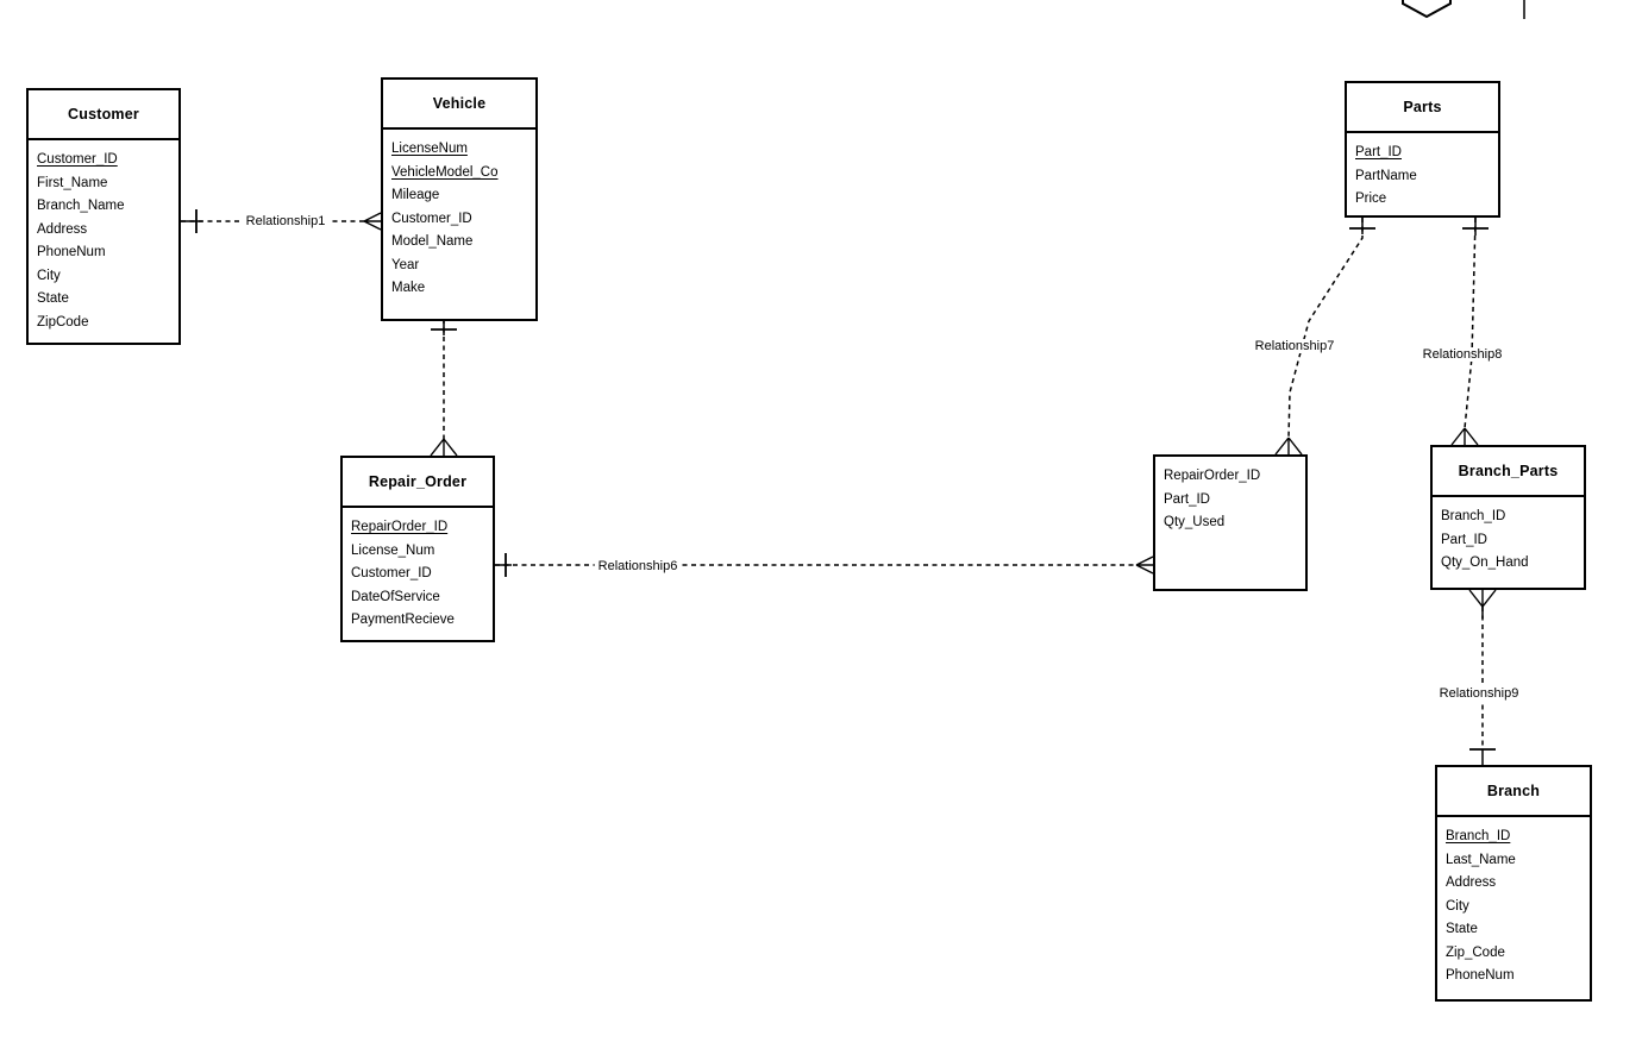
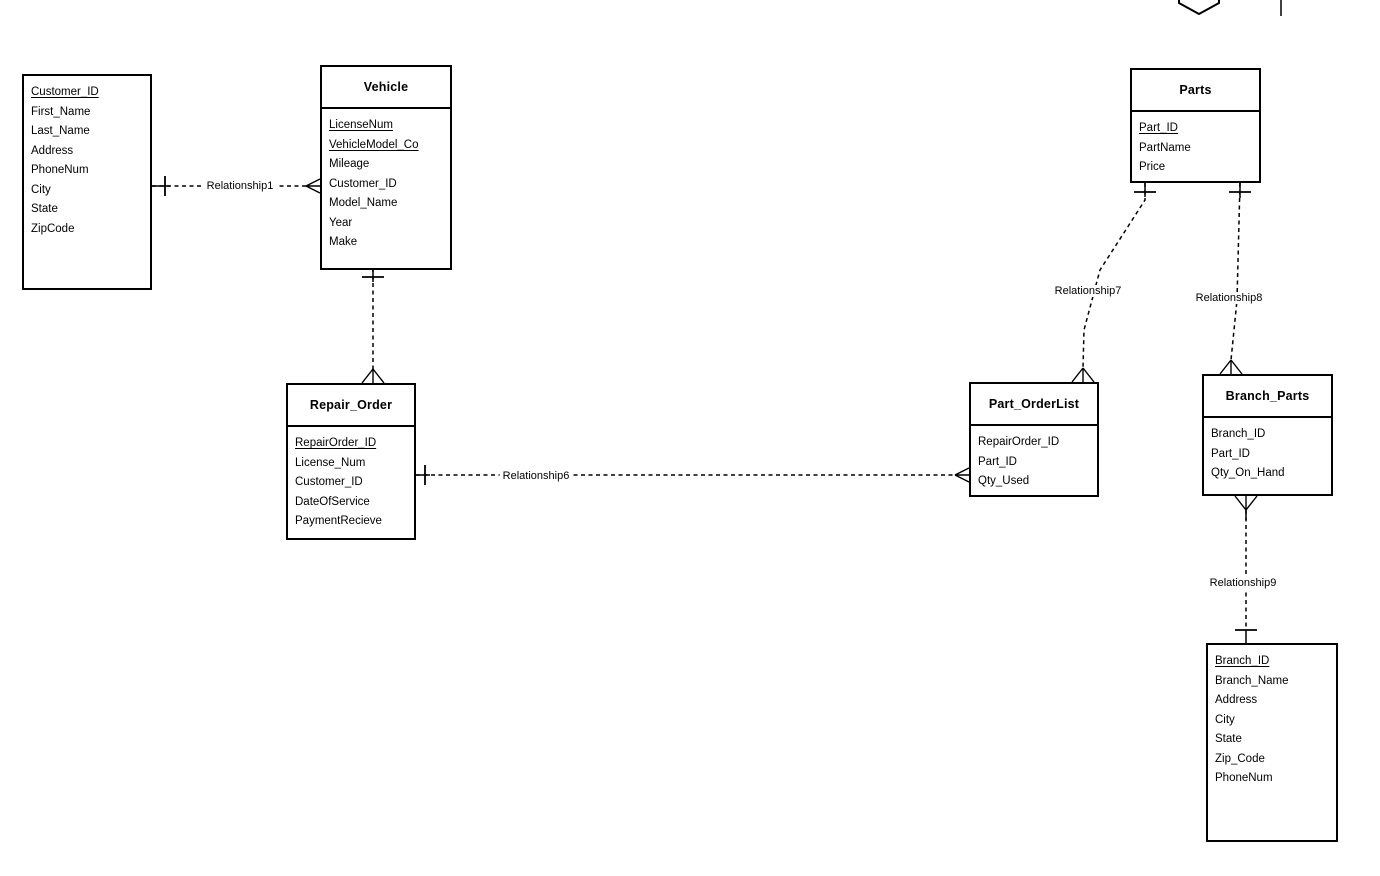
- Customer
  Customer_ID
  First_Name
- Branch_Name
+ Last_Name
  Address
  PhoneNum
  City
  State
  ZipCode
  Vehicle
  LicenseNum
  VehicleModel_Co
  Mileage
  Customer_ID
  Model_Name
  Year
  Make
  Parts
  Part_ID
  PartName
  Price
  Repair_Order
  RepairOrder_ID
  License_Num
  Customer_ID
  DateOfService
  PaymentRecieve
+ Part_OrderList
  RepairOrder_ID
  Part_ID
  Qty_Used
  Branch_Parts
  Branch_ID
  Part_ID
  Qty_On_Hand
- Branch
  Branch_ID
- Last_Name
+ Branch_Name
  Address
  City
  State
  Zip_Code
  PhoneNum
  Relationship1
  Relationship6
  Relationship7
  Relationship8
  Relationship9
